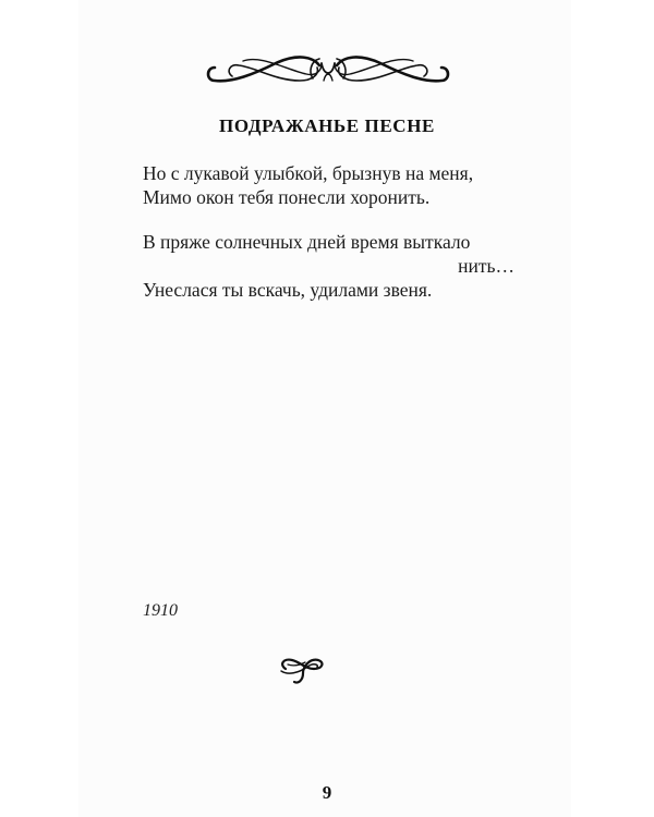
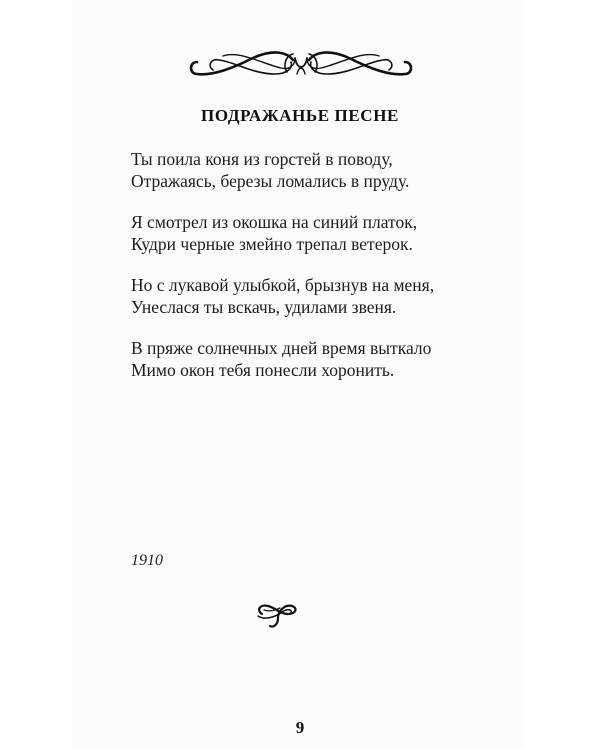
  ПОДРАЖАНЬЕ ПЕСНЕ
+ Ты поила коня из горстей в поводу,
+ Отражаясь, березы ломались в пруду.
+ Я смотрел из окошка на синий платок,
+ Кудри черные змейно трепал ветерок.
  Но с лукавой улыбкой, брызнув на меня,
- Мимо окон тебя понесли хоронить.
+ Унеслася ты вскачь, удилами звеня.
  В пряже солнечных дней время выткало
- нить…
- Унеслася ты вскачь, удилами звеня.
+ Мимо окон тебя понесли хоронить.
  1910
  9
